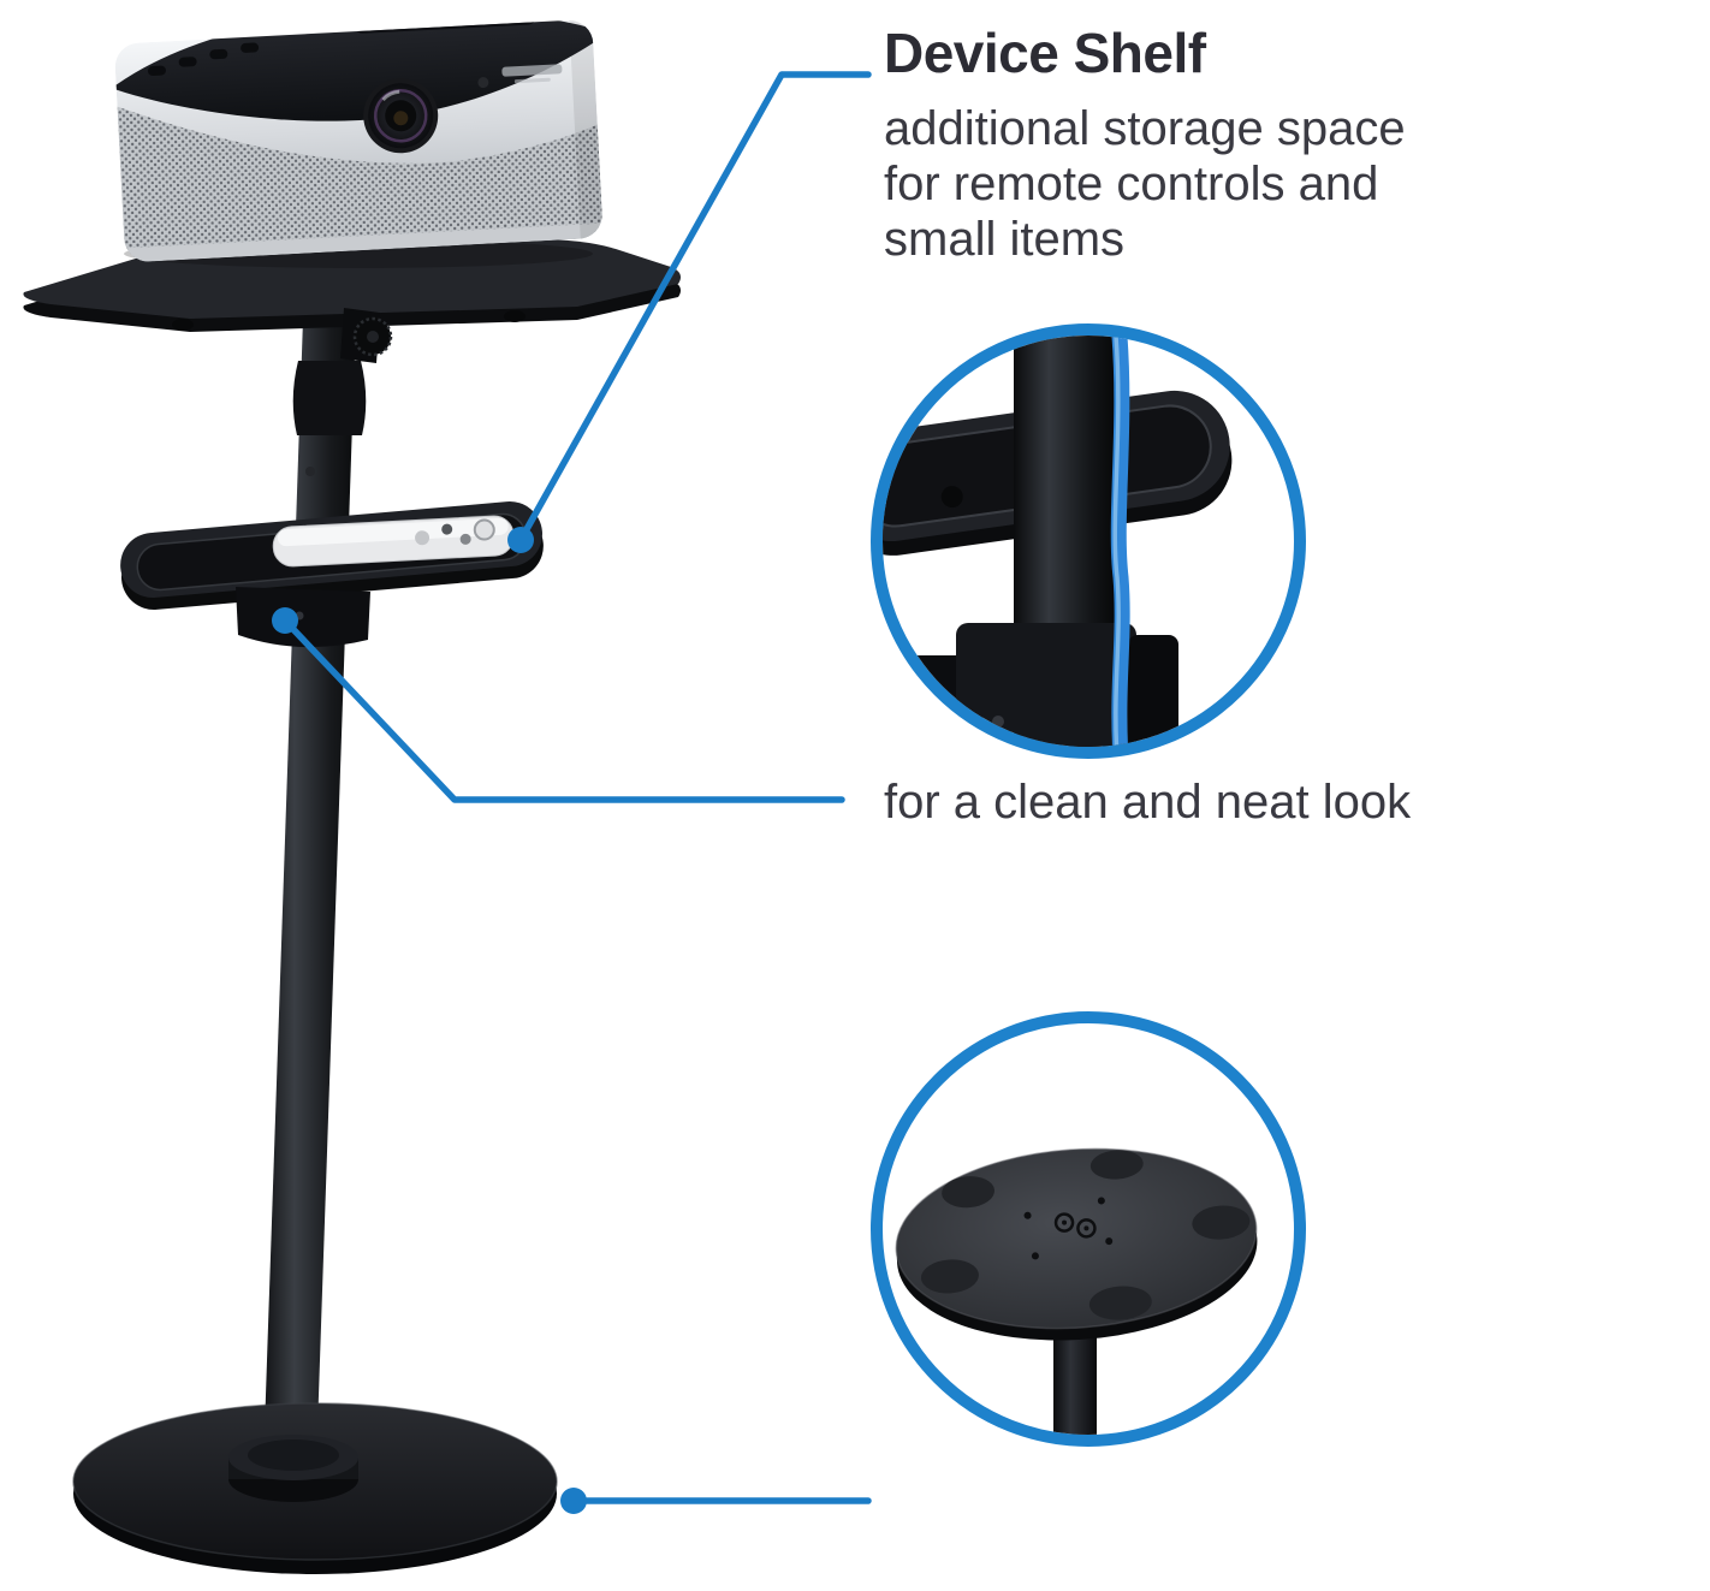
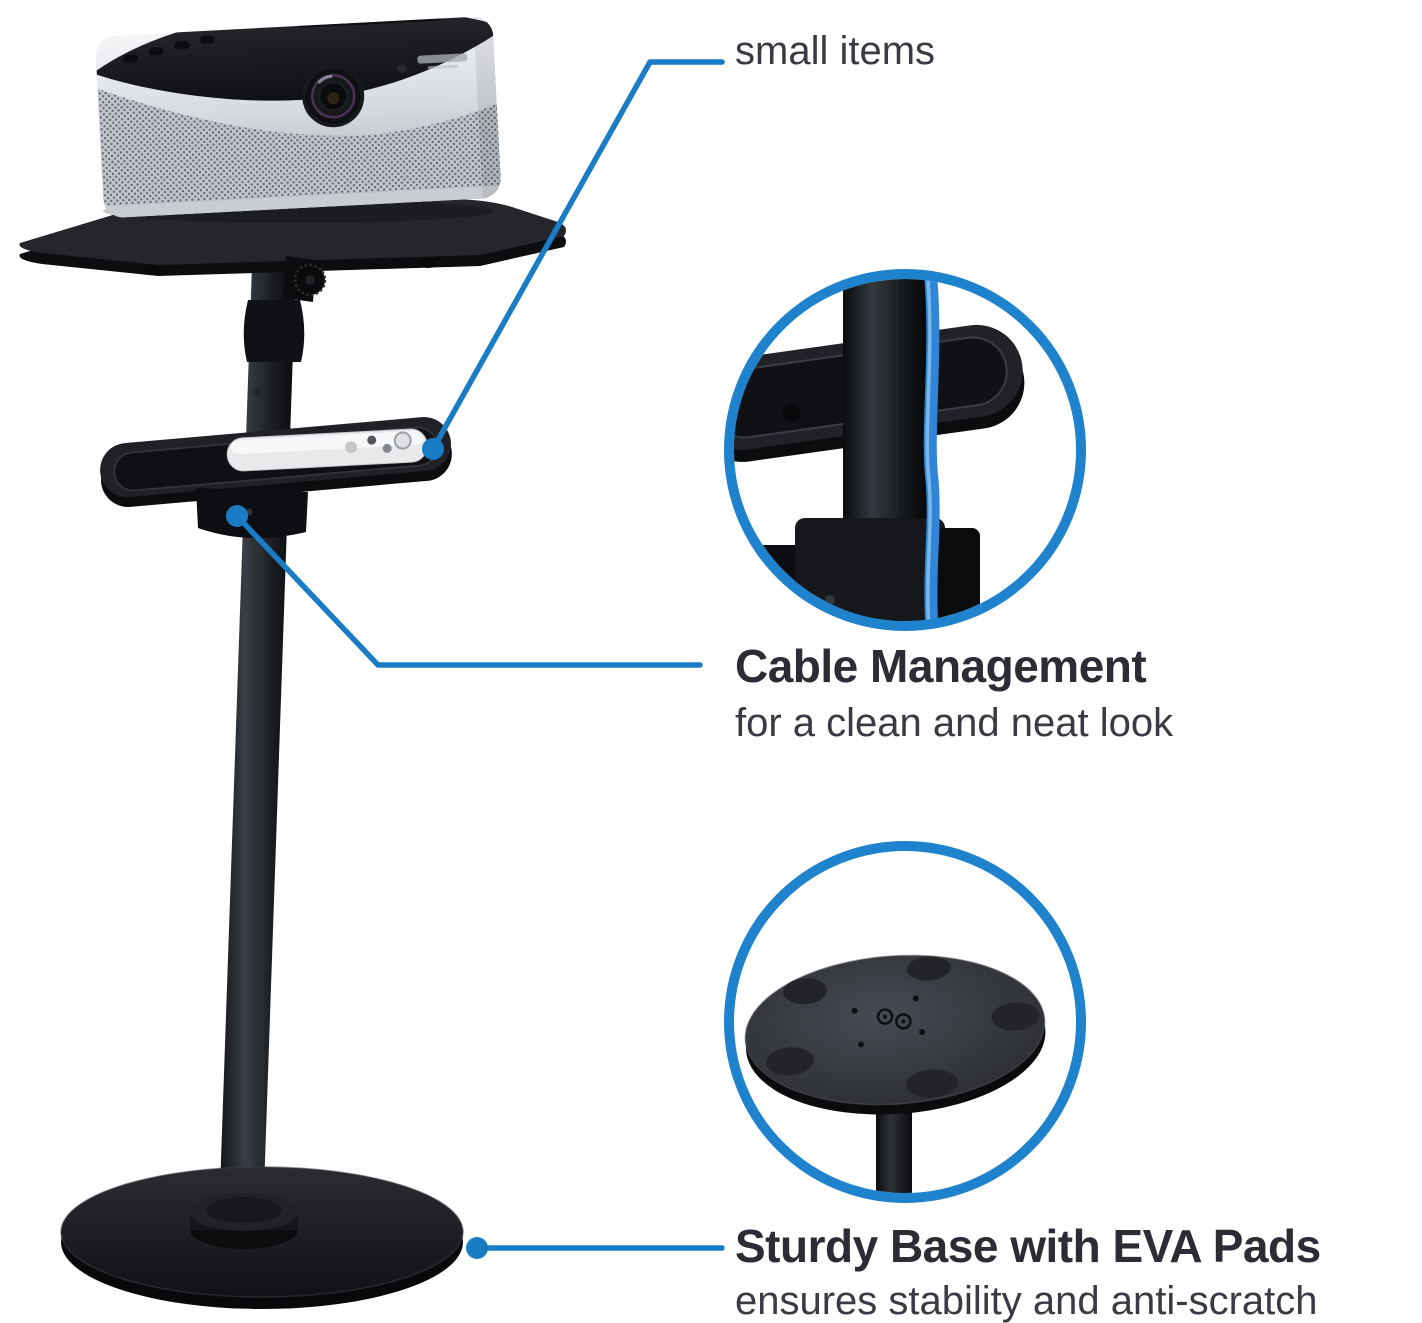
- Device Shelf
- additional storage space
- for remote controls and
  small items
+ Cable Management
  for a clean and neat look
+ Sturdy Base with EVA Pads
+ ensures stability and anti-scratch
